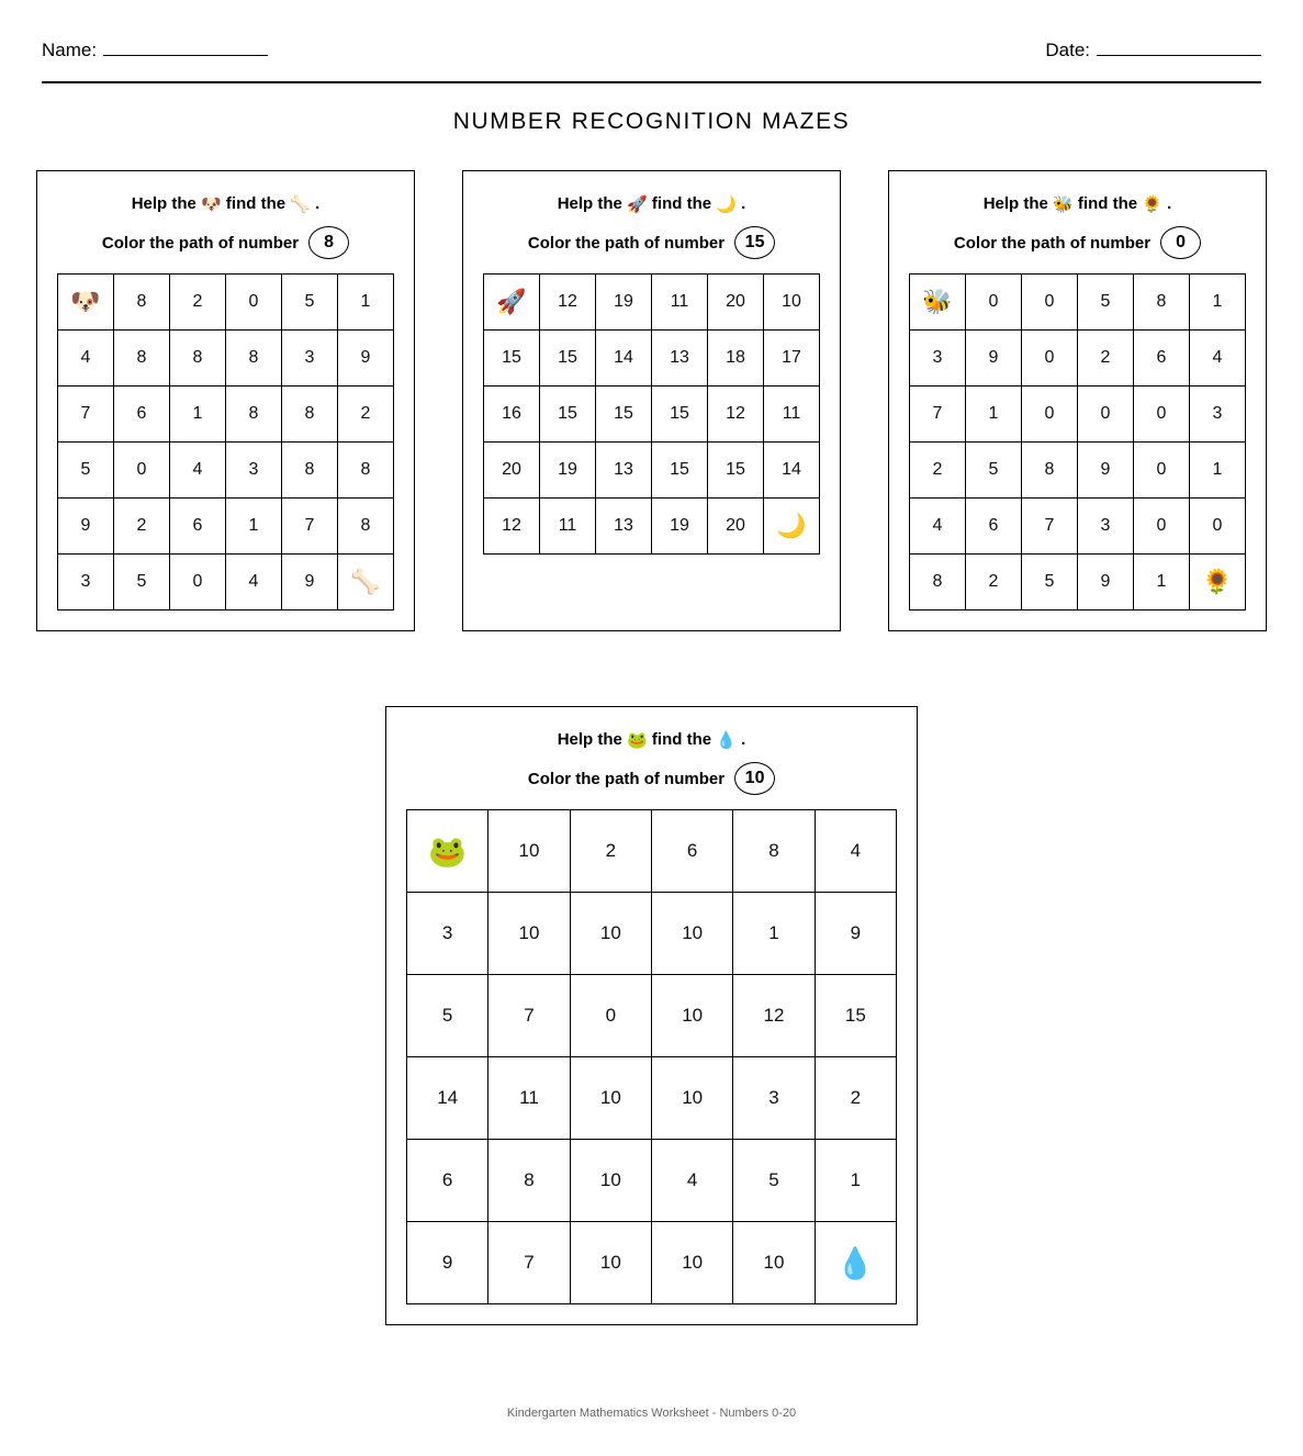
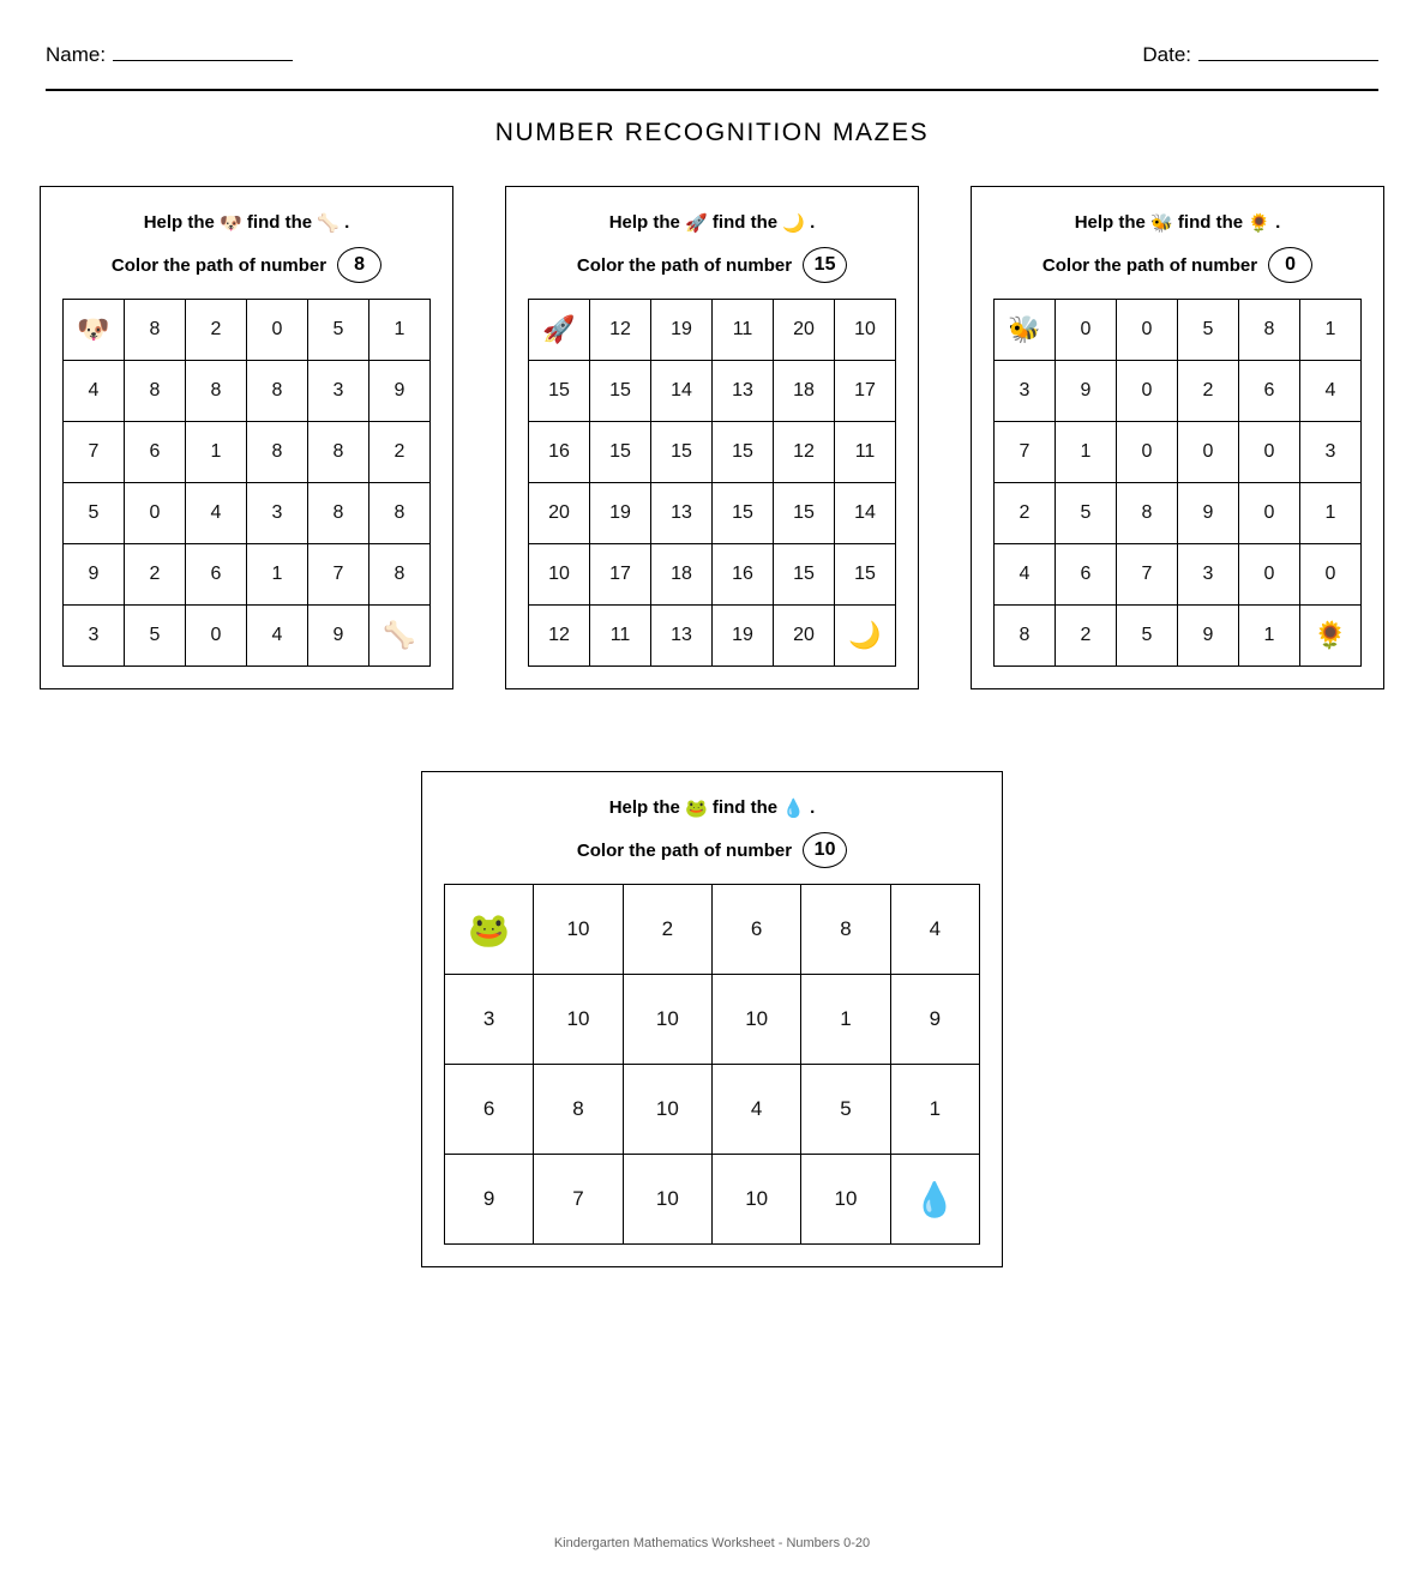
  Name:
  Date:
  NUMBER RECOGNITION MAZES
  Help the 🐶 find the 🦴 .
  Color the path of number
  8
  🐶	8	2	0	5	1
  4	8	8	8	3	9
  7	6	1	8	8	2
  5	0	4	3	8	8
  9	2	6	1	7	8
  3	5	0	4	9	🦴
  Help the 🚀 find the 🌙 .
  Color the path of number
  15
  🚀	12	19	11	20	10
  15	15	14	13	18	17
  16	15	15	15	12	11
  20	19	13	15	15	14
+ 10	17	18	16	15	15
  12	11	13	19	20	🌙
  Help the 🐝 find the 🌻 .
  Color the path of number
  0
  🐝	0	0	5	8	1
  3	9	0	2	6	4
  7	1	0	0	0	3
  2	5	8	9	0	1
  4	6	7	3	0	0
  8	2	5	9	1	🌻
  Help the 🐸 find the 💧 .
  Color the path of number
  10
  🐸	10	2	6	8	4
  3	10	10	10	1	9
- 5	7	0	10	12	15
- 14	11	10	10	3	2
  6	8	10	4	5	1
  9	7	10	10	10	💧
  Kindergarten Mathematics Worksheet - Numbers 0-20
